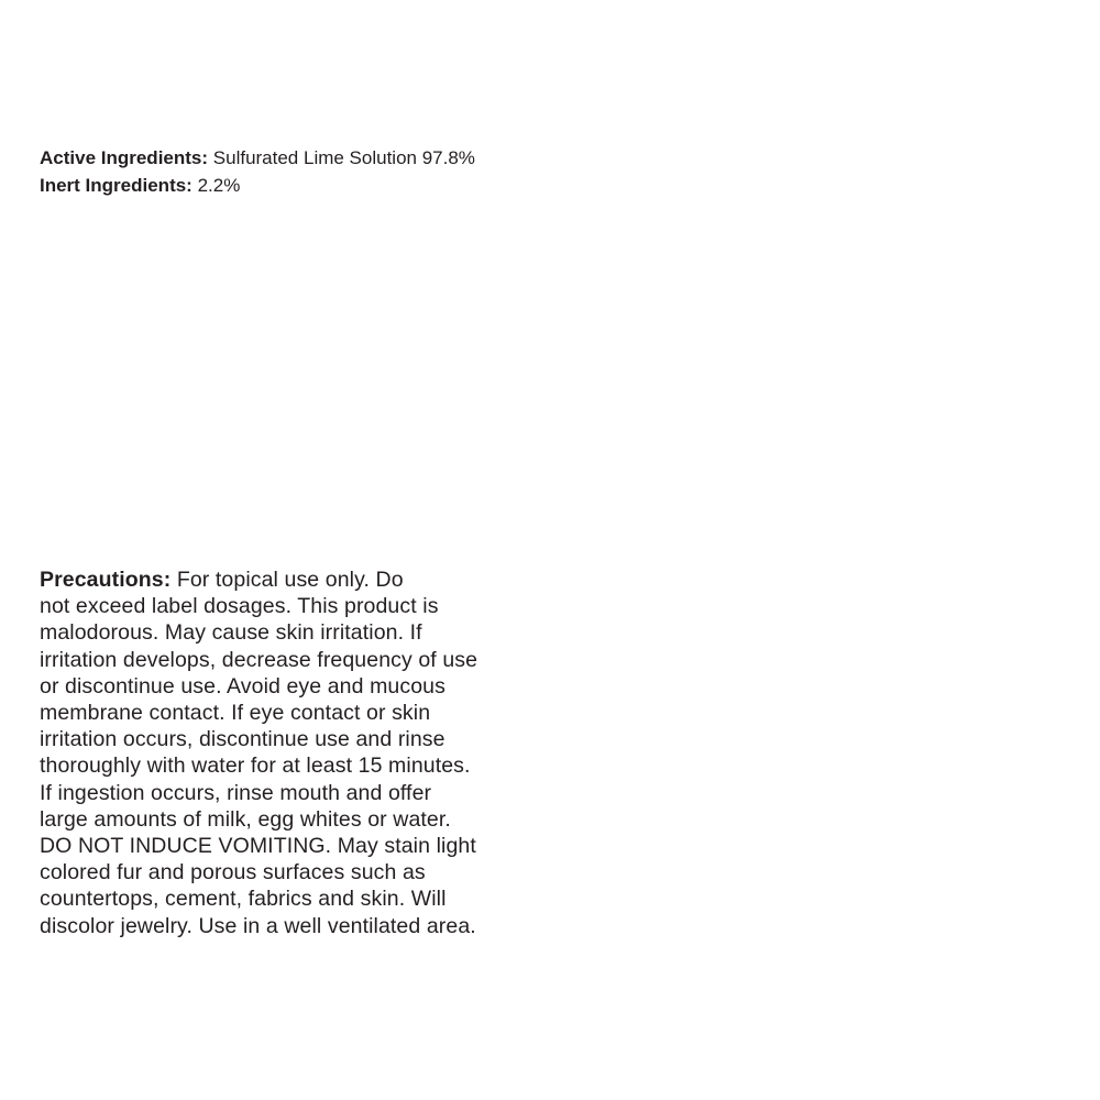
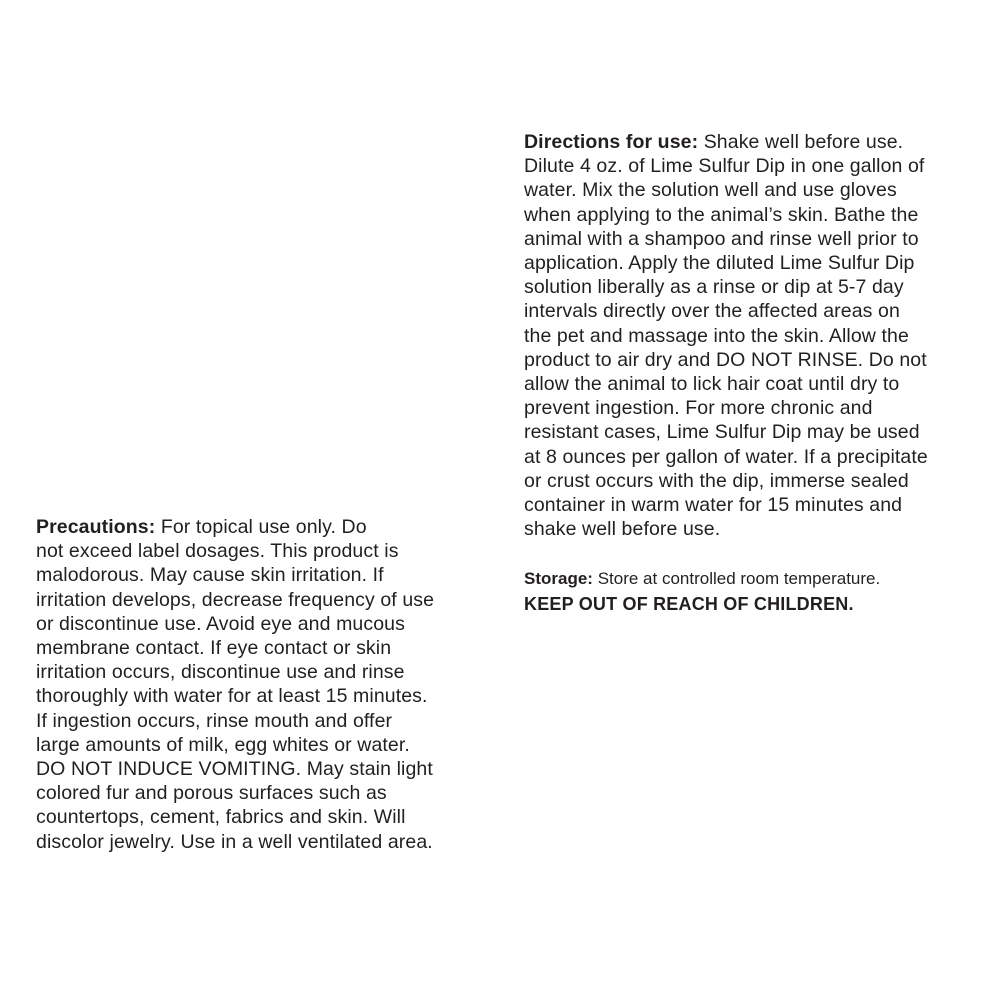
- Active Ingredients: Sulfurated Lime Solution 97.8%
- Inert Ingredients: 2.2%
  Precautions: For topical use only. Do
  not exceed label dosages. This product is
  malodorous. May cause skin irritation. If
  irritation develops, decrease frequency of use
  or discontinue use. Avoid eye and mucous
  membrane contact. If eye contact or skin
  irritation occurs, discontinue use and rinse
  thoroughly with water for at least 15 minutes.
  If ingestion occurs, rinse mouth and offer
  large amounts of milk, egg whites or water.
  DO NOT INDUCE VOMITING. May stain light
  colored fur and porous surfaces such as
  countertops, cement, fabrics and skin. Will
  discolor jewelry. Use in a well ventilated area.
+ Directions for use: Shake well before use.
+ Dilute 4 oz. of Lime Sulfur Dip in one gallon of
+ water. Mix the solution well and use gloves
+ when applying to the animal’s skin. Bathe the
+ animal with a shampoo and rinse well prior to
+ application. Apply the diluted Lime Sulfur Dip
+ solution liberally as a rinse or dip at 5-7 day
+ intervals directly over the affected areas on
+ the pet and massage into the skin. Allow the
+ product to air dry and DO NOT RINSE. Do not
+ allow the animal to lick hair coat until dry to
+ prevent ingestion. For more chronic and
+ resistant cases, Lime Sulfur Dip may be used
+ at 8 ounces per gallon of water. If a precipitate
+ or crust occurs with the dip, immerse sealed
+ container in warm water for 15 minutes and
+ shake well before use.
+ Storage: Store at controlled room temperature.
+ KEEP OUT OF REACH OF CHILDREN.
